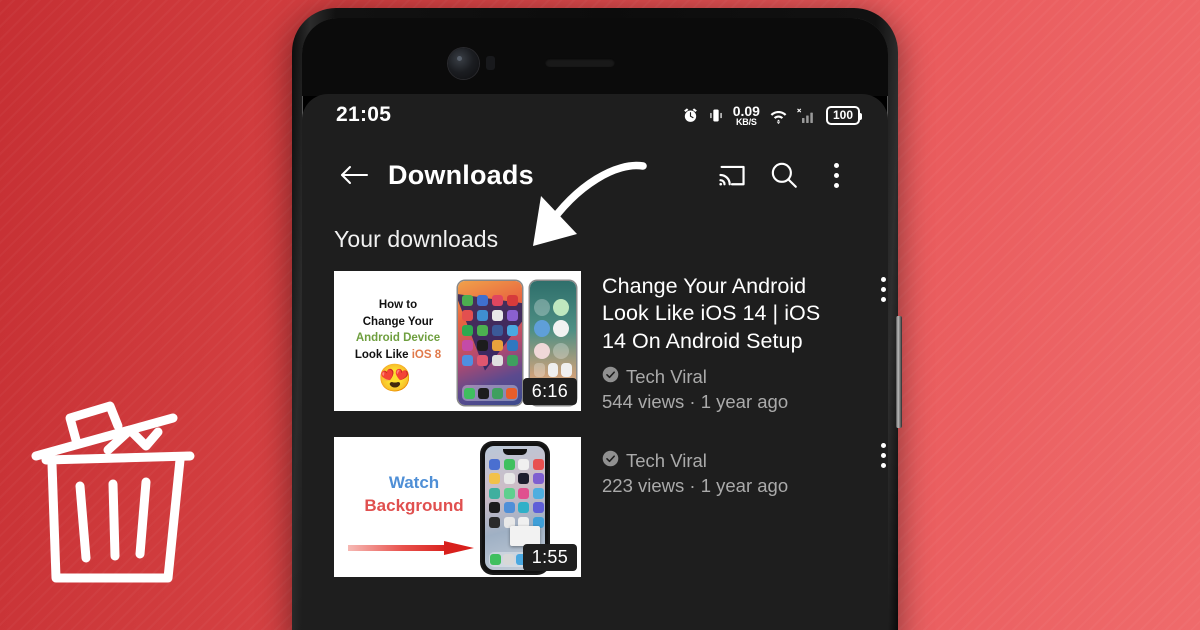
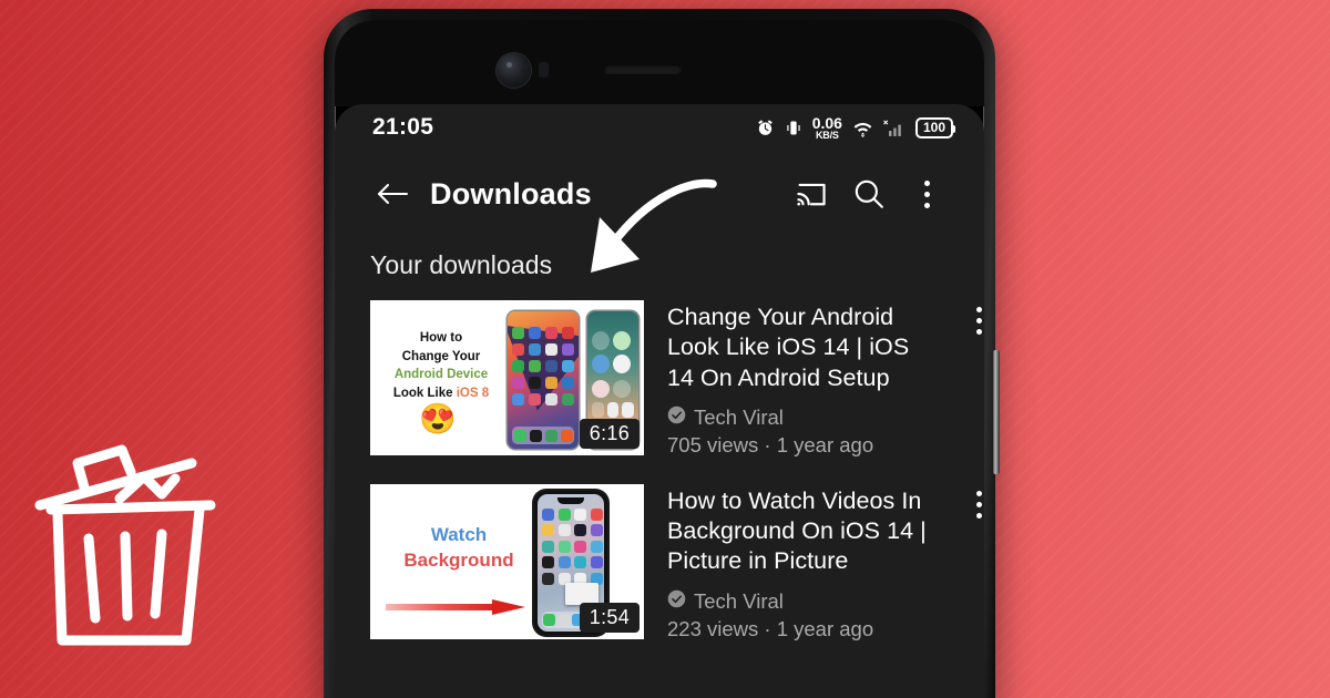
  21:05
- 0.09
+ 0.06
  KB/S
  100
  Downloads
  Your downloads
  How to
  Change Your
  Android Device
  Look Like iOS 8
  😍
  6:16
  Change Your Android Look Like iOS 14 | iOS 14 On Android Setup
  Tech Viral
- 544 views · 1 year ago
+ 705 views · 1 year ago
  Watch
  Background
- 1:55
+ 1:54
+ How to Watch Videos In Background On iOS 14 | Picture in Picture
  Tech Viral
  223 views · 1 year ago
